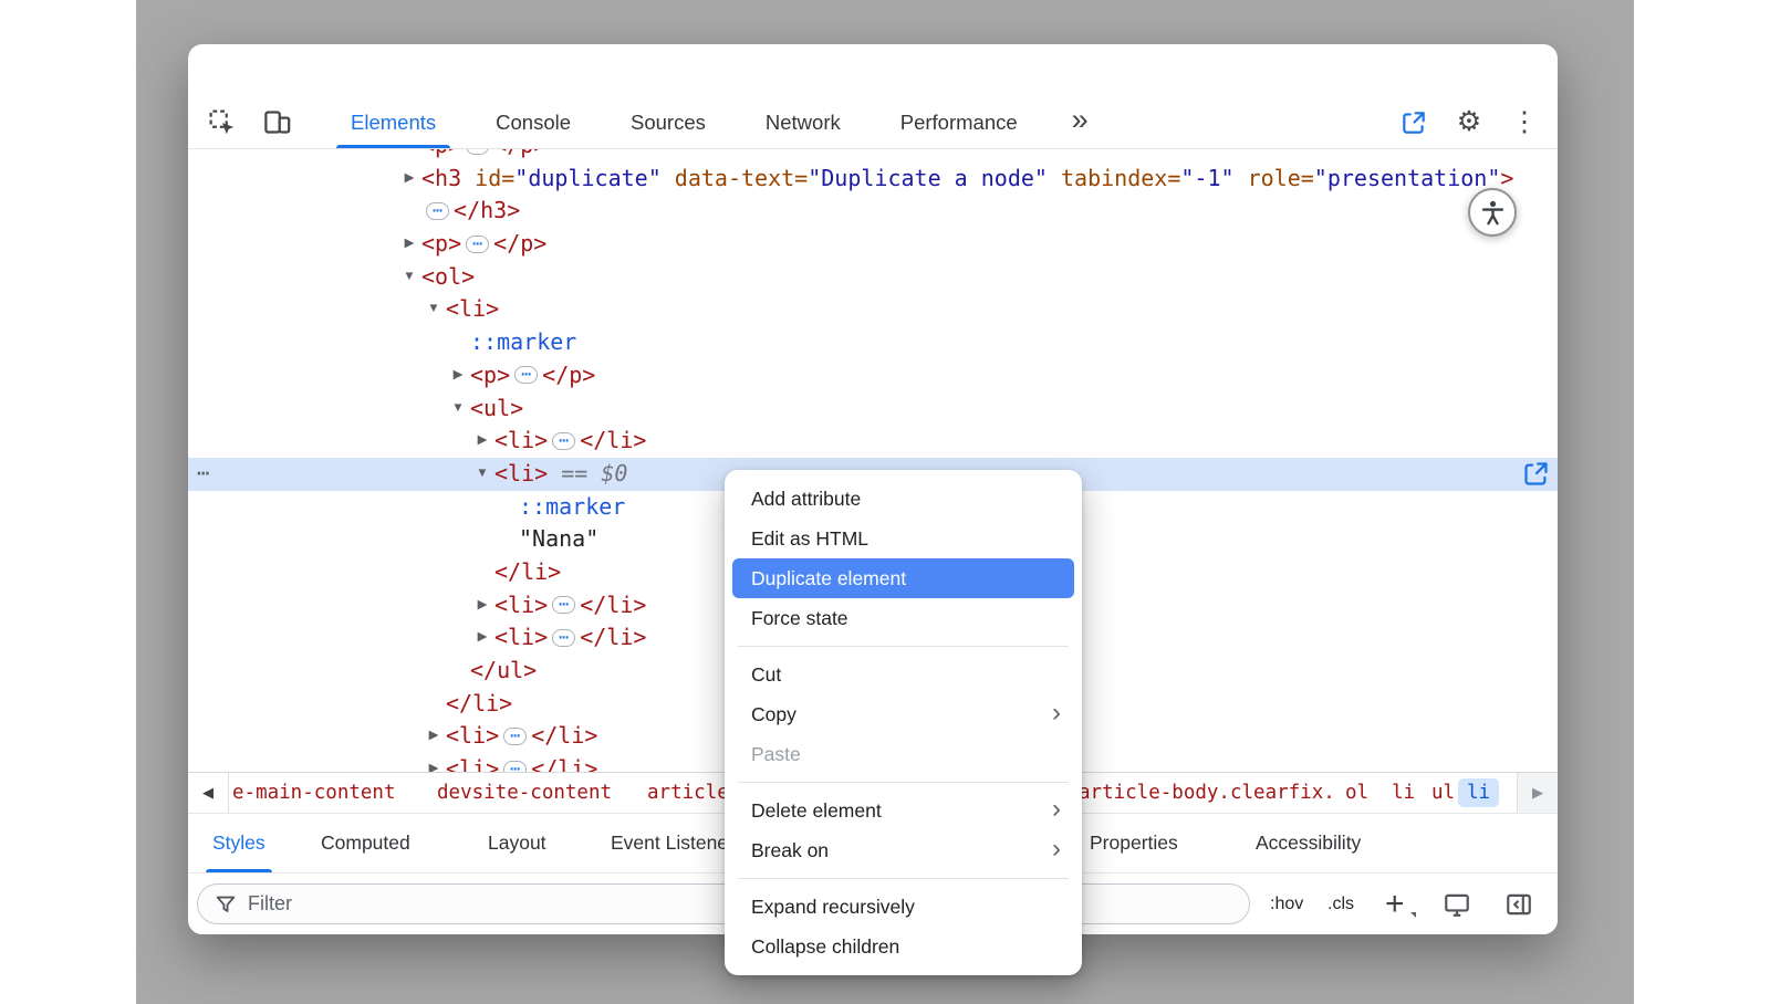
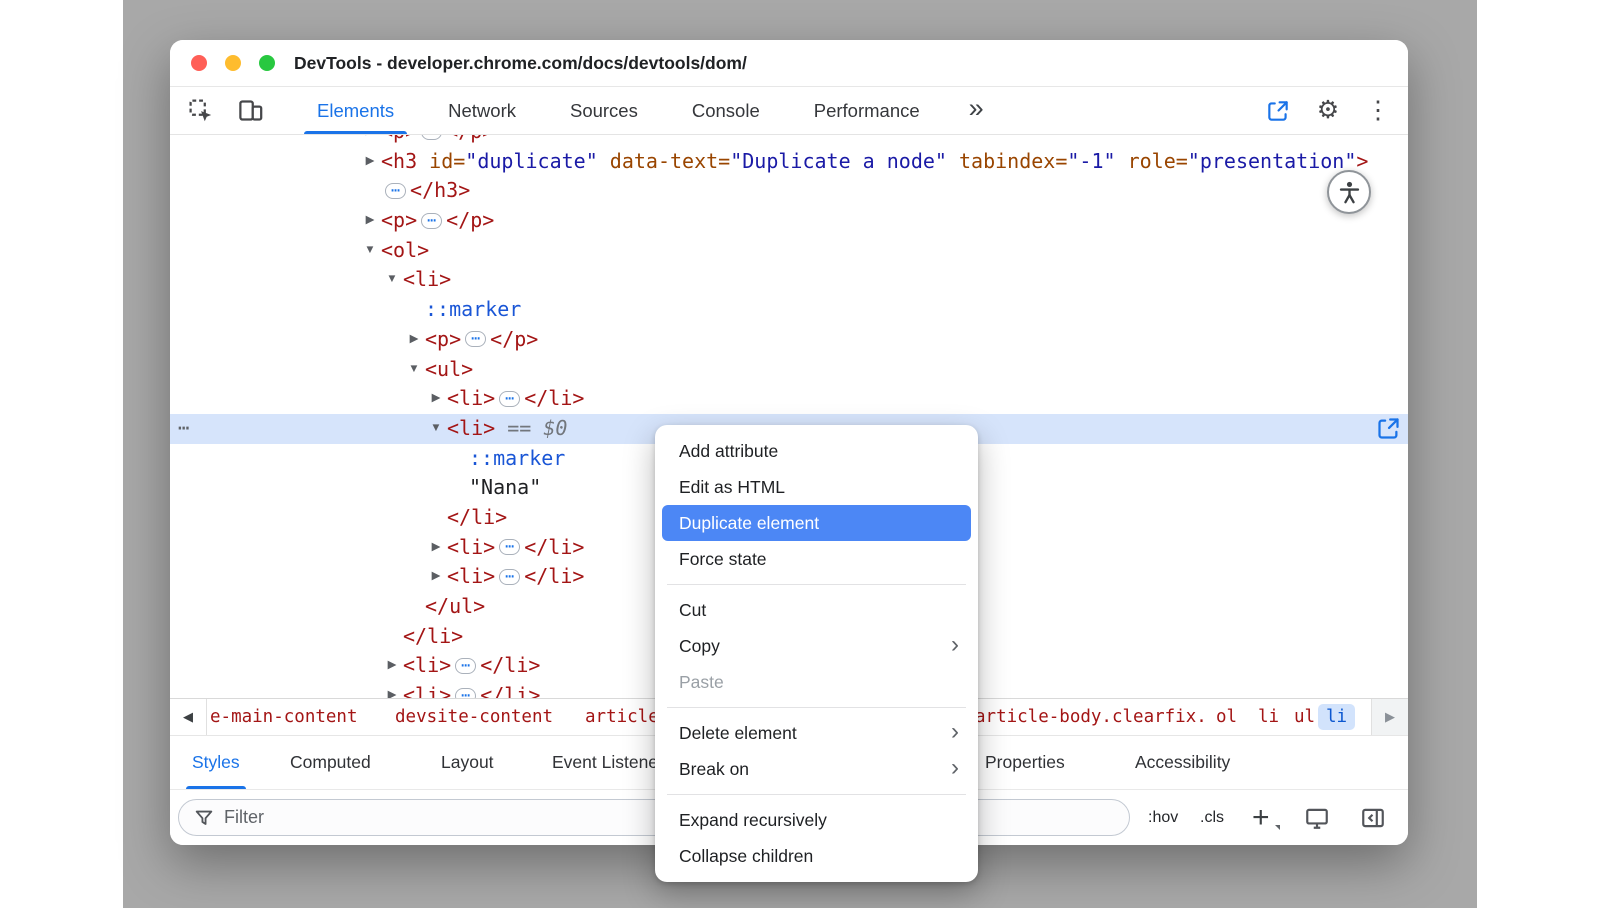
+ DevTools - developer.chrome.com/docs/devtools/dom/
  Elements
- Console
+ Network
  Sources
- Network
+ Console
  Performance
  »
  ⚙
  ⋮
  ▶
  <h3 id="duplicate" data-text="Duplicate a node" tabindex="-1" role="presentation">
  ⋯ </h3>
  ▶
  <p> ⋯ </p>
  ▼
  <ol>
  ▼
  <li>
  ::marker
  ▶
  <p> ⋯ </p>
  ▼
  <ul>
  ▶
  <li> ⋯ </li>
  ▼
  <li> == $0
  ⋯
  ::marker
  "Nana"
  </li>
  ▶
  <li> ⋯ </li>
  ▶
  <li> ⋯ </li>
  </ul>
  </li>
  ▶
  <li> ⋯ </li>
  ▶
  <li> ⋯ </li>
  ◀
  e-main-content
  devsite-content
  article
  article-body.clearfix.
  ol
  li
  ul
  li
  ▶
  Styles
  Computed
  Layout
  Event Listene
  Properties
  Accessibility
  Filter
  :hov
  .cls
  +
  Add attribute
  Edit as HTML
  Duplicate element
  Force state
  Cut
  Copy
  ›
  Paste
  Delete element
  ›
  Break on
  ›
  Expand recursively
  Collapse children
